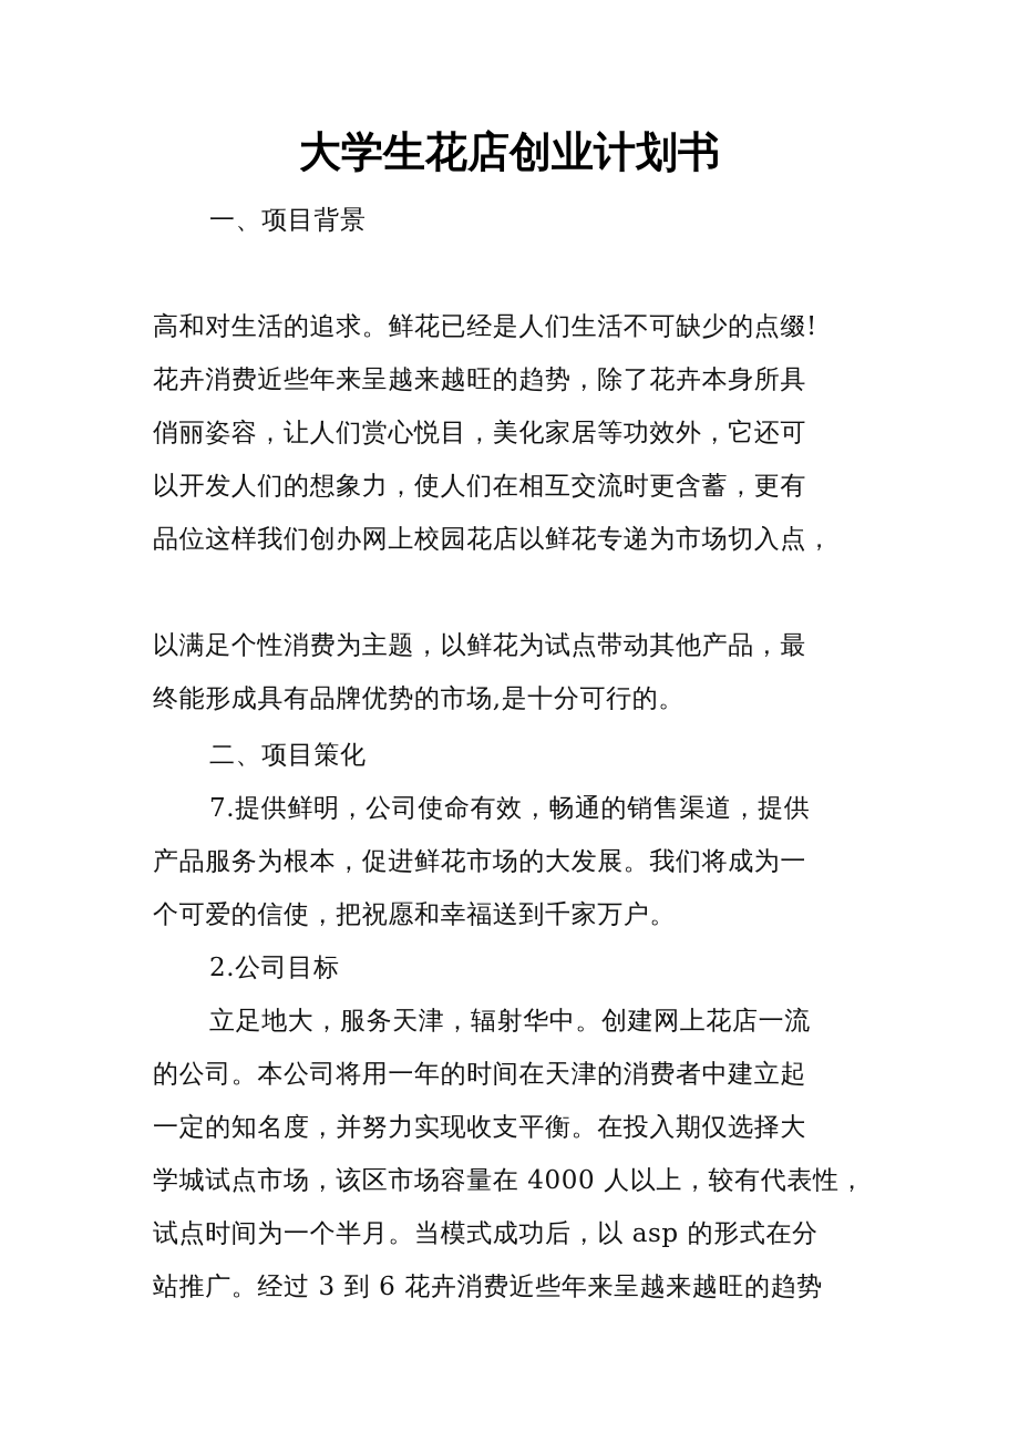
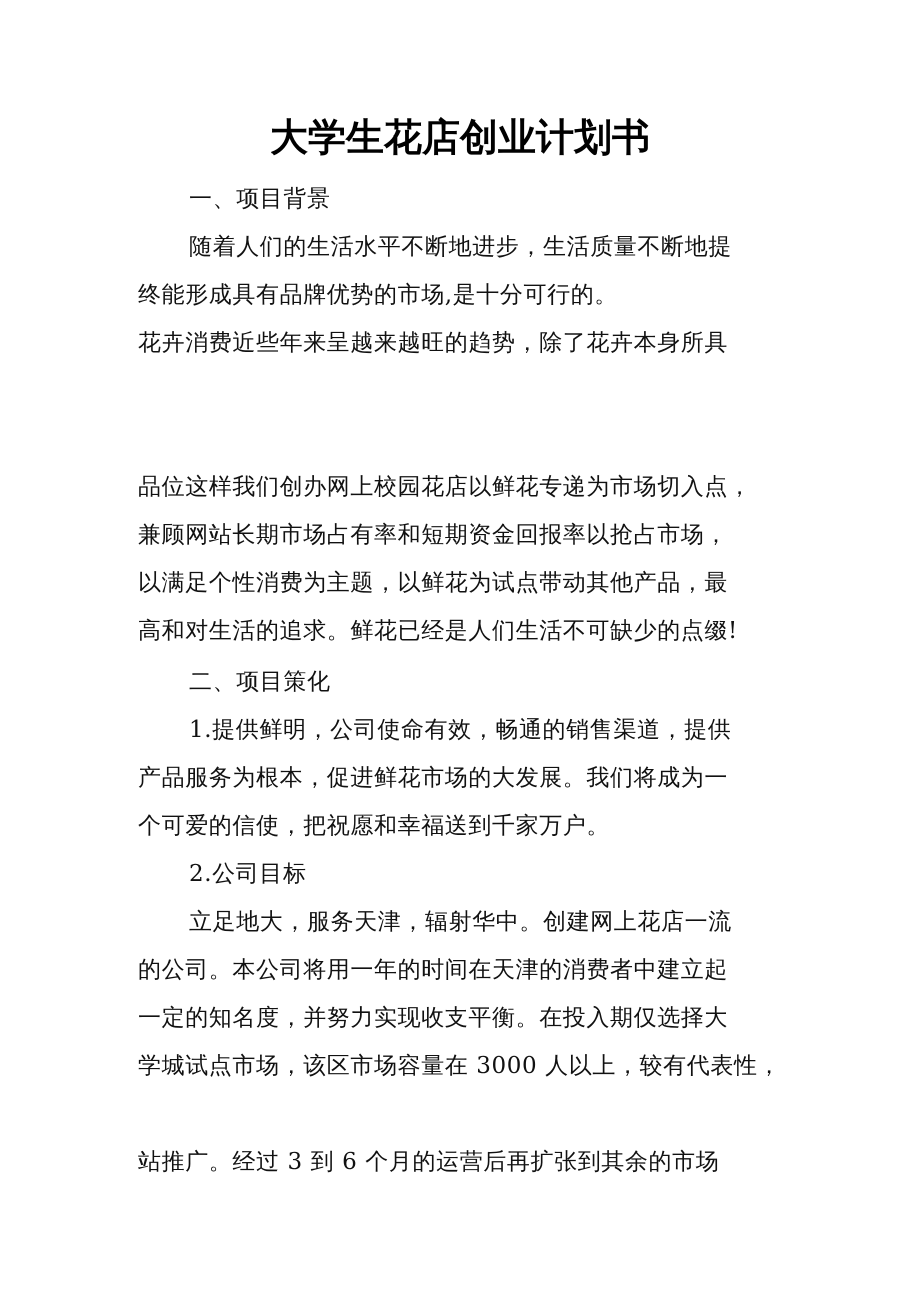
  大学生花店创业计划书
  一、项目背景
+ 随着人们的生活水平不断地进步，生活质量不断地提
- 高和对生活的追求。鲜花已经是人们生活不可缺少的点缀!
+ 终能形成具有品牌优势的市场,是十分可行的。
  花卉消费近些年来呈越来越旺的趋势，除了花卉本身所具
- 俏丽姿容，让人们赏心悦目，美化家居等功效外，它还可
- 以开发人们的想象力，使人们在相互交流时更含蓄，更有
  品位这样我们创办网上校园花店以鲜花专递为市场切入点，
+ 兼顾网站长期市场占有率和短期资金回报率以抢占市场，
  以满足个性消费为主题，以鲜花为试点带动其他产品，最
- 终能形成具有品牌优势的市场,是十分可行的。
+ 高和对生活的追求。鲜花已经是人们生活不可缺少的点缀!
  二、项目策化
- 7.提供鲜明，公司使命有效，畅通的销售渠道，提供
+ 1.提供鲜明，公司使命有效，畅通的销售渠道，提供
  产品服务为根本，促进鲜花市场的大发展。我们将成为一
  个可爱的信使，把祝愿和幸福送到千家万户。
  2.公司目标
  立足地大，服务天津，辐射华中。创建网上花店一流
  的公司。本公司将用一年的时间在天津的消费者中建立起
  一定的知名度，并努力实现收支平衡。在投入期仅选择大
- 学城试点市场，该区市场容量在 4000 人以上，较有代表性，
+ 学城试点市场，该区市场容量在 3000 人以上，较有代表性，
- 试点时间为一个半月。当模式成功后，以 asp 的形式在分
- 站推广。经过 3 到 6 花卉消费近些年来呈越来越旺的趋势
+ 站推广。经过 3 到 6 个月的运营后再扩张到其余的市场
